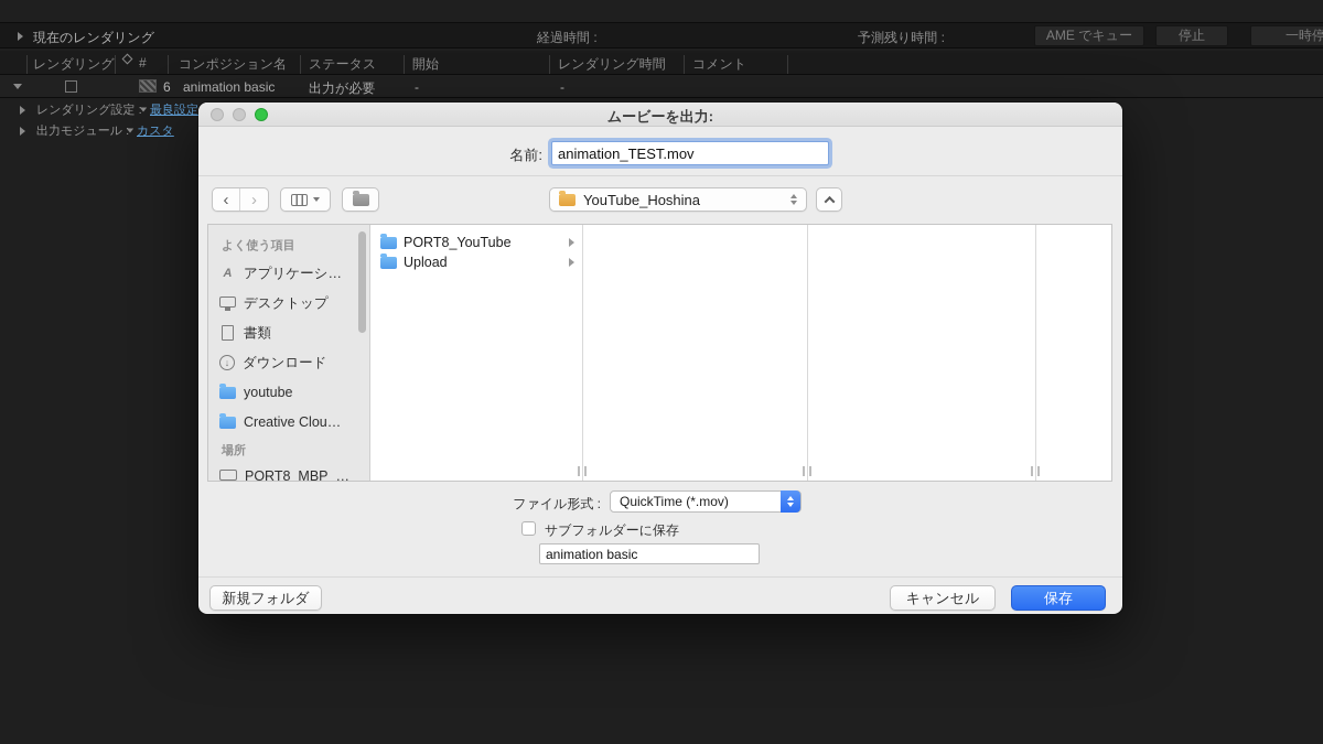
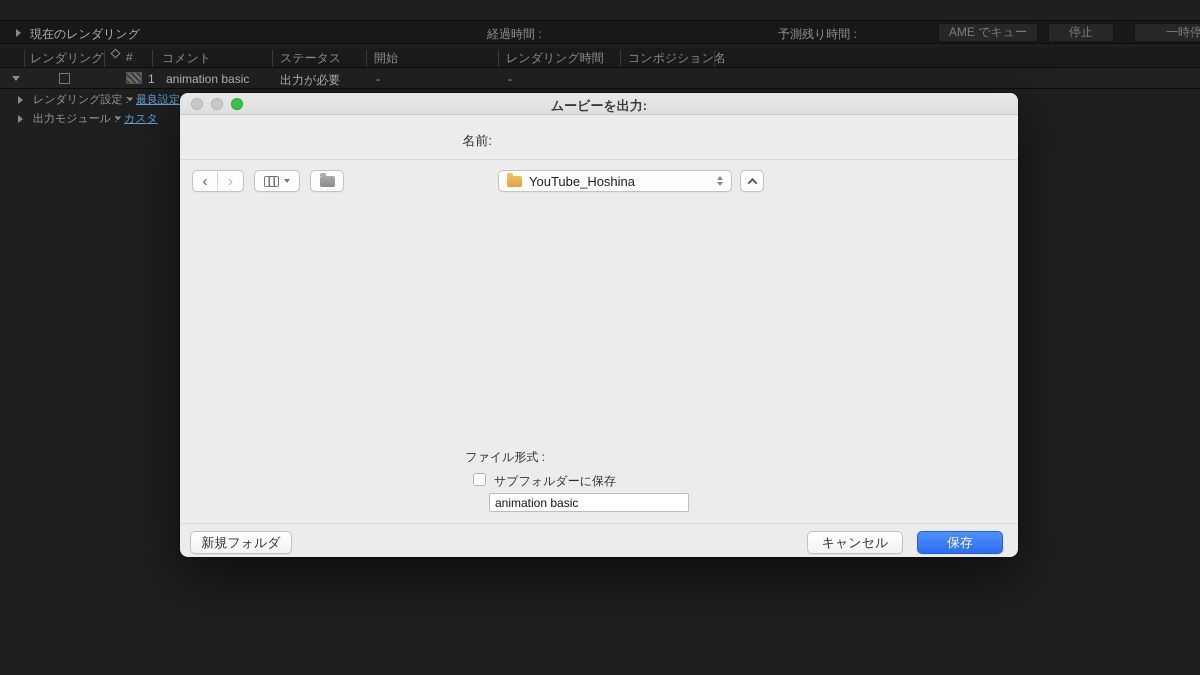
  現在のレンダリング
  経過時間 :
  予測残り時間 :
  AME でキュー
  停止
  一時停
  レンダリング
  #
- コンポジション名
+ コメント
  ステータス
  開始
  レンダリング時間
- コメント
+ コンポジション名
- 6
+ 1
  animation basic
  出力が必要
  -
  -
  レンダリング設定 :
  最良設定
  出力モジュール :
  カスタ
  ムービーを出力:
  名前:
- animation_TEST.mov
  ‹
  ›
  YouTube_Hoshina
- よく使う項目
- A
- アプリケーシ…
- デスクトップ
- 書類
- ↓
- ダウンロード
- youtube
- Creative Clou…
- 場所
- PORT8_MBP_…
- PORT8_YouTube
- Upload
  ファイル形式 :
- QuickTime (*.mov)
  サブフォルダーに保存
  animation basic
  新規フォルダ
  キャンセル
  保存
